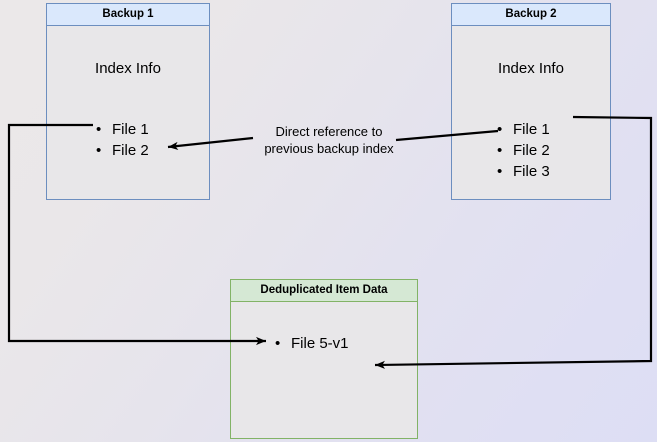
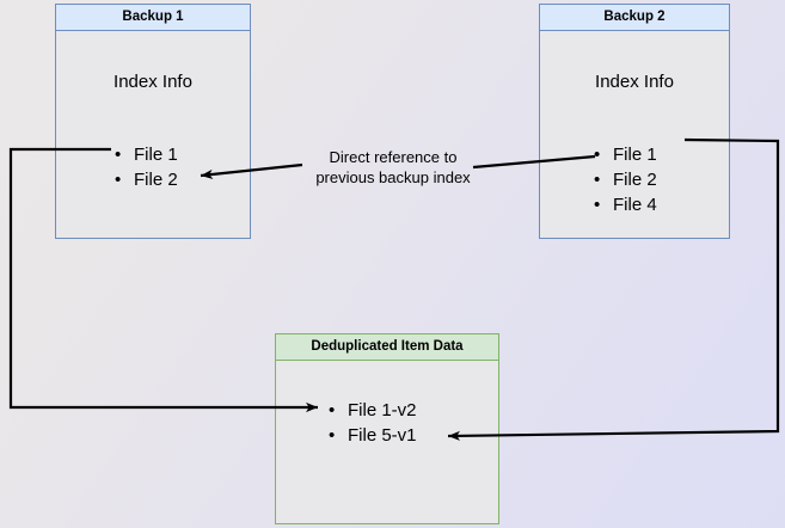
  Backup 1
  Index Info
  File 1
  File 2
  Backup 2
  Index Info
  File 1
  File 2
- File 3
+ File 4
  Deduplicated Item Data
+ File 1-v2
  File 5-v1
  Direct reference to
  previous backup index
